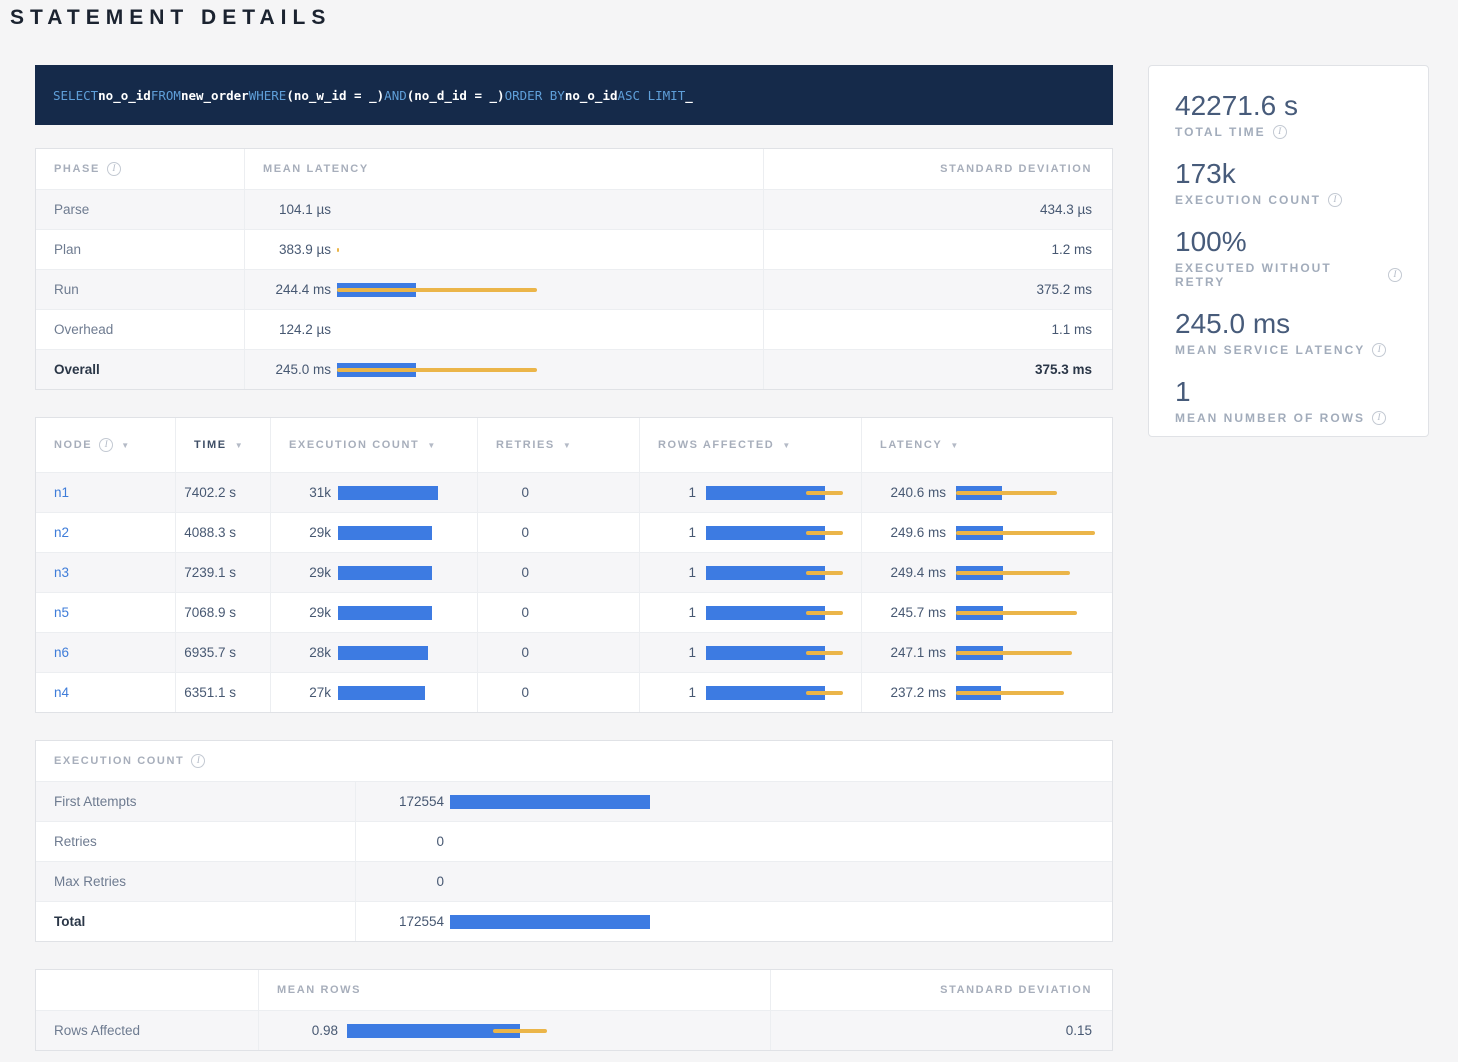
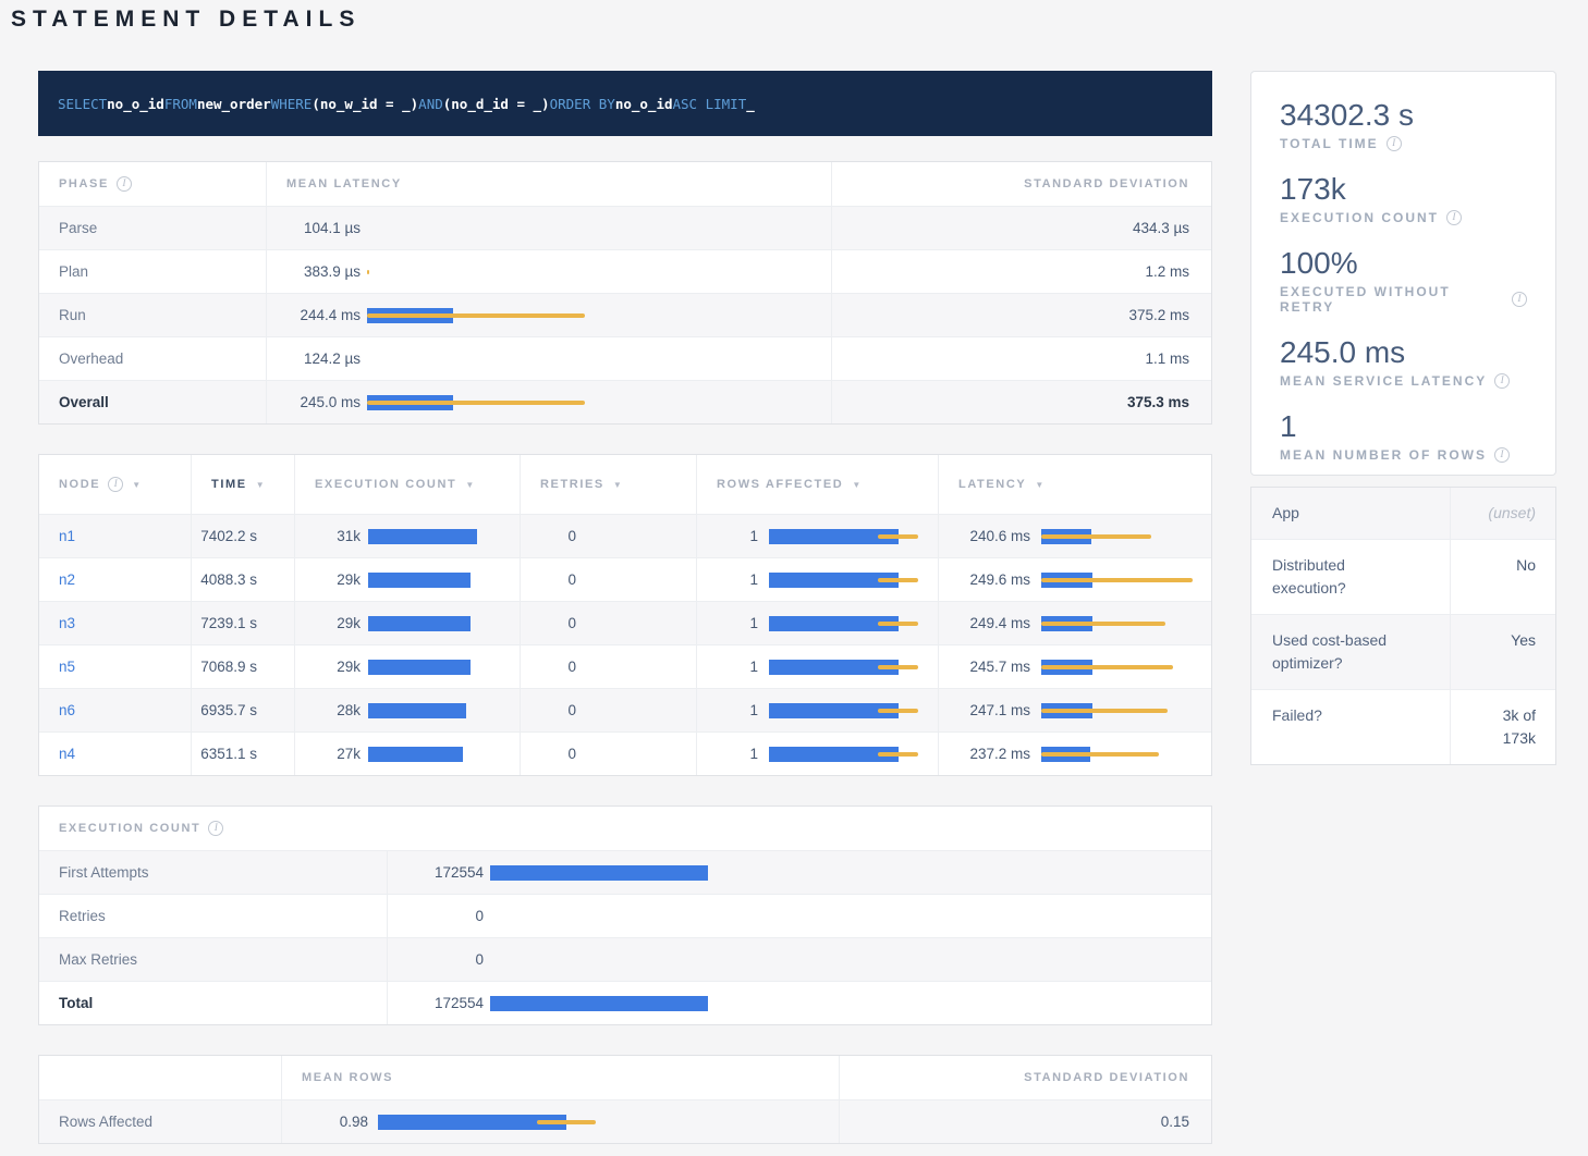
  STATEMENT DETAILS
  SELECT
  no_o_id
  FROM
  new_order
  WHERE
  (no_w_id = _)
  AND
  (no_d_id = _)
  ORDER BY
  no_o_id
  ASC LIMIT
  _
  PHASE
  I
  MEAN LATENCY
  STANDARD DEVIATION
  Parse
  104.1 µs
  434.3 µs
  Plan
  383.9 µs
  1.2 ms
  Run
  244.4 ms
  375.2 ms
  Overhead
  124.2 µs
  1.1 ms
  Overall
  245.0 ms
  375.3 ms
  NODE
  I
  ▼
  TIME
  ▼
  EXECUTION COUNT
  ▼
  RETRIES
  ▼
  ROWS AFFECTED
  ▼
  LATENCY
  ▼
  n1
  7402.2 s
  31k
  0
  1
  240.6 ms
  n2
  4088.3 s
  29k
  0
  1
  249.6 ms
  n3
  7239.1 s
  29k
  0
  1
  249.4 ms
  n5
  7068.9 s
  29k
  0
  1
  245.7 ms
  n6
  6935.7 s
  28k
  0
  1
  247.1 ms
  n4
  6351.1 s
  27k
  0
  1
  237.2 ms
  EXECUTION COUNT
  I
  First Attempts
  172554
  Retries
  0
  Max Retries
  0
  Total
  172554
  MEAN ROWS
  STANDARD DEVIATION
  Rows Affected
  0.98
  0.15
- 42271.6 s
+ 34302.3 s
  TOTAL TIME
  I
  173k
  EXECUTION COUNT
  I
  100%
  EXECUTED WITHOUT RETRY
  I
  245.0 ms
  MEAN SERVICE LATENCY
  I
  1
  MEAN NUMBER OF ROWS
  I
+ App
+ (unset)
+ Distributed execution?
+ No
+ Used cost-based optimizer?
+ Yes
+ Failed?
+ 3k of 173k
